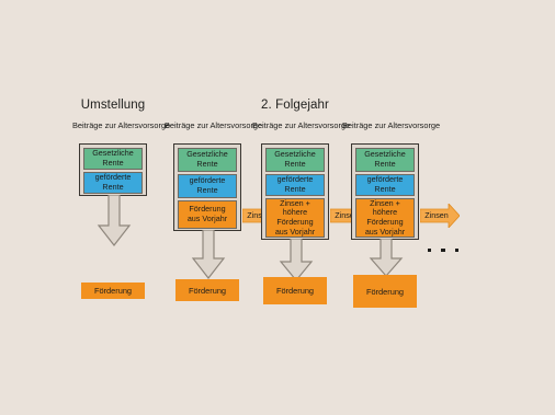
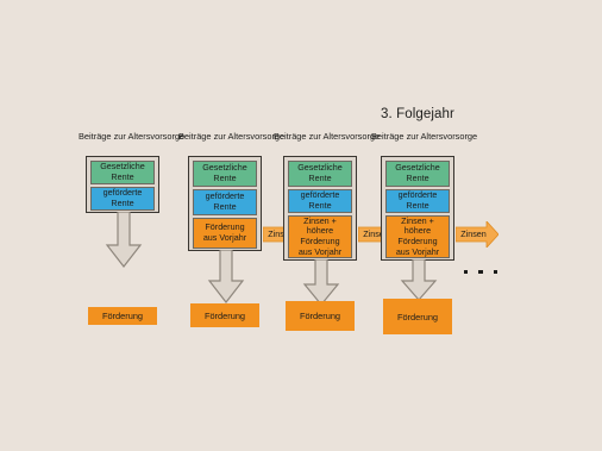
- Umstellung
  Beiträge zur Altersvorsorg
  Gesetzliche
  Rente
  geförderte
  Rente
  Förderung
  Beiträge zur Altersvorso
  Gesetzliche
  Rente
  geförderte
  Rente
  Förderung
  aus Vorjahr
  Förderung
- 2. Folgejahr
  Beiträge zur Altersvorsor
  Gesetzliche
  Rente
  geförderte
  Rente
  Zinsen + höhere
  Förderung
  aus Vorjahr
  Förderung
+ 3. Folgejahr
  Beiträge zur Altersvorsorge
  Gesetzliche
  Rente
  geförderte
  Rente
  Zinsen + höhere
  Förderung
  aus Vorjahr
  Förderung
  Zinsen
